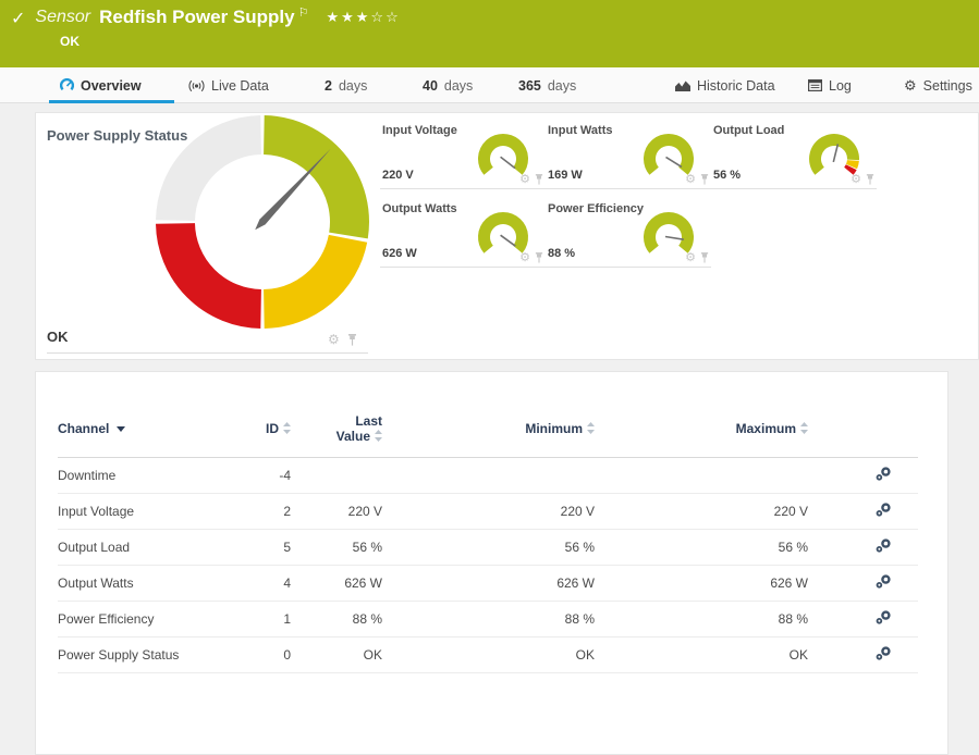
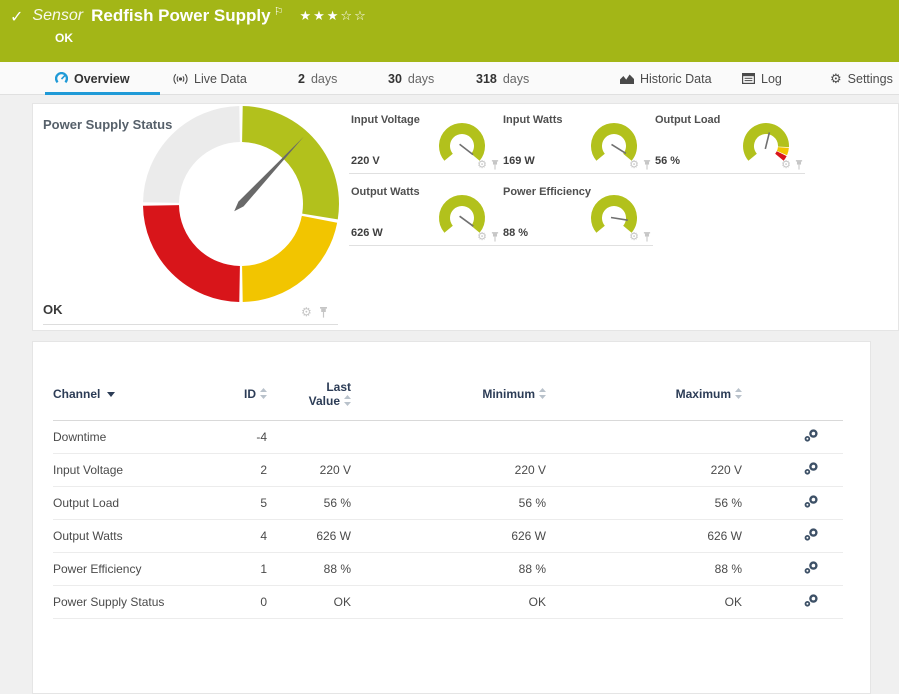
  ✓
  Sensor
  Redfish Power Supply
  ⚐
  ★★★☆☆
  OK
  Overview
  Live Data
  2
  days
- 40
+ 30
  days
- 365
+ 318
  days
  Historic Data
  Log
  ⚙
  Settings
  Power Supply Status
  OK
  ⚙
  Input Voltage
  220 V
  ⚙
  Input Watts
  169 W
  ⚙
  Output Load
  56 %
  ⚙
  Output Watts
  626 W
  ⚙
  Power Efficiency
  88 %
  ⚙
  Channel	ID	Last Value	Minimum	Maximum
  Downtime	-4
  Input Voltage	2	220 V	220 V	220 V
  Output Load	5	56 %	56 %	56 %
  Output Watts	4	626 W	626 W	626 W
  Power Efficiency	1	88 %	88 %	88 %
  Power Supply Status	0	OK	OK	OK
